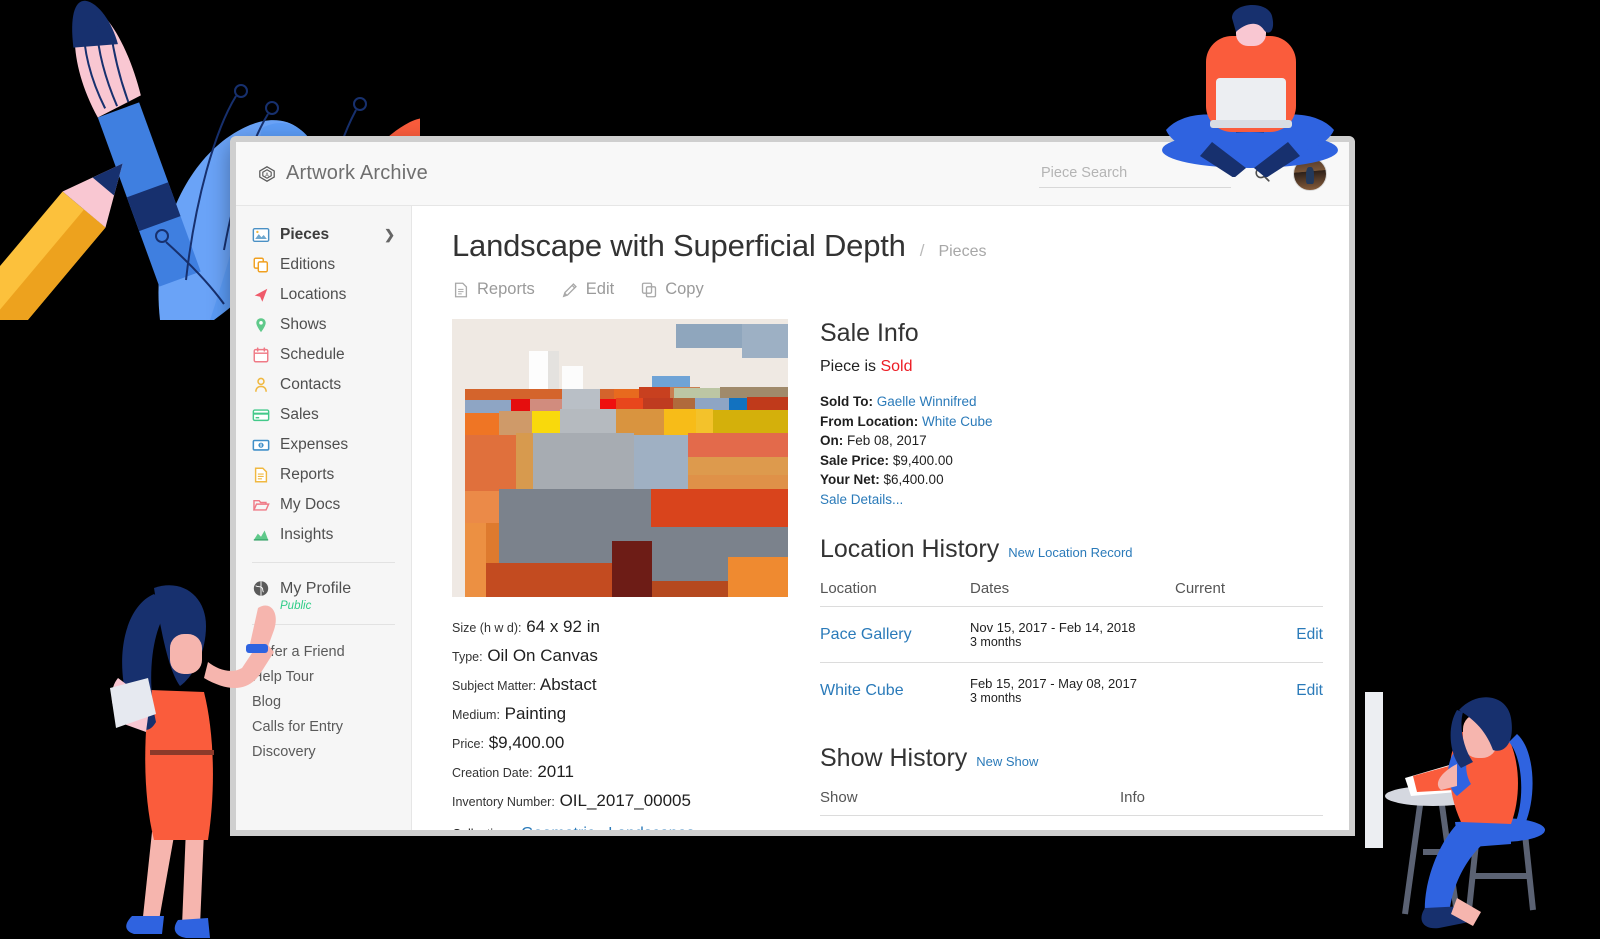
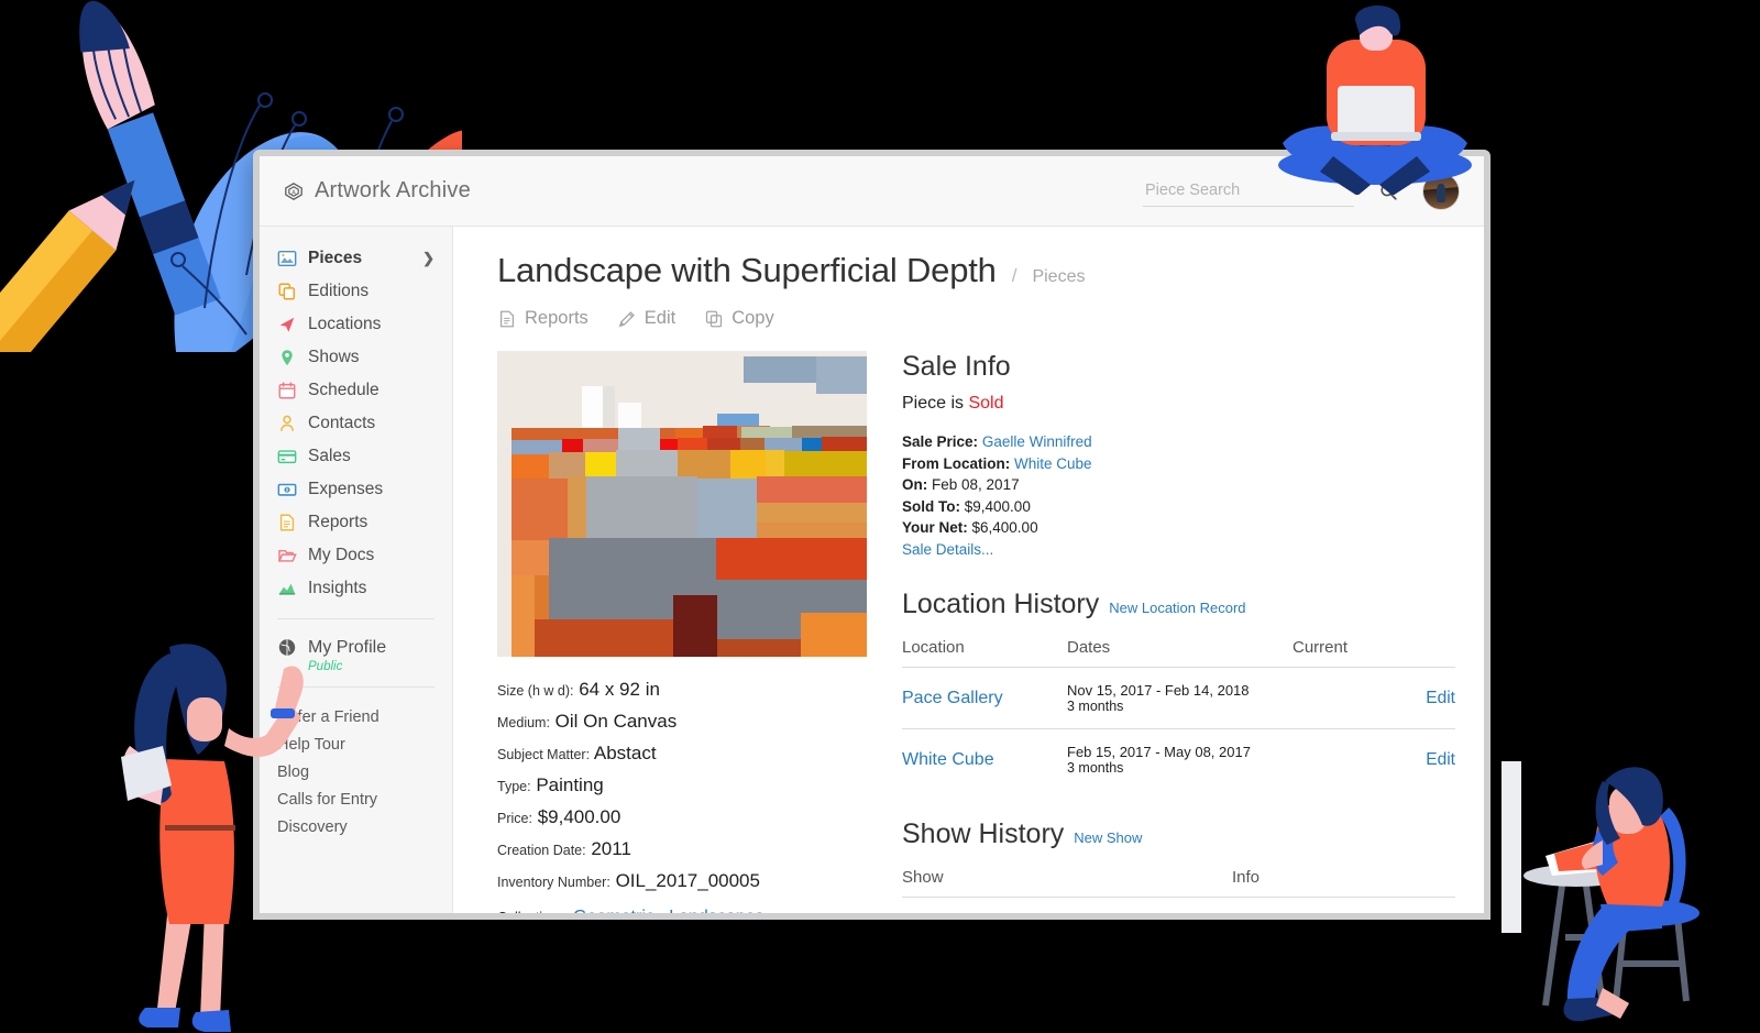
  Artwork Archive
  Piece Search
  Pieces
  ❯
  Editions
  Locations
  Shows
  Schedule
  Contacts
  Sales
  Expenses
  Reports
  My Docs
  Insights
  My Profile
  Public
  er a Friend
  elp Tour
  Blog
  Calls for Entry
  Discovery
  Landscape with Superficial Depth
  /
  Pieces
  Reports
  Edit
  Copy
  Size (h w d): 64 x 92 in
- Type: Oil On Canvas
+ Medium: Oil On Canvas
  Subject Matter: Abstact
- Medium: Painting
+ Type: Painting
  Price: $9,400.00
  Creation Date: 2011
  Inventory Number: OIL_2017_00005
  Sale Info
  Piece is Sold
- Sold To: Gaelle Winnifred
+ Sale Price: Gaelle Winnifred
  From Location: White Cube
  On: Feb 08, 2017
- Sale Price: $9,400.00
+ Sold To: $9,400.00
  Your Net: $6,400.00
  Sale Details...
  Location History
  New Location Record
  Location	Dates	Current
  Pace Gallery	Nov 15, 2017 - Feb 14, 2018 3 months		Edit
  White Cube	Feb 15, 2017 - May 08, 2017 3 months		Edit
  Show History
  New Show
  Show	Info
